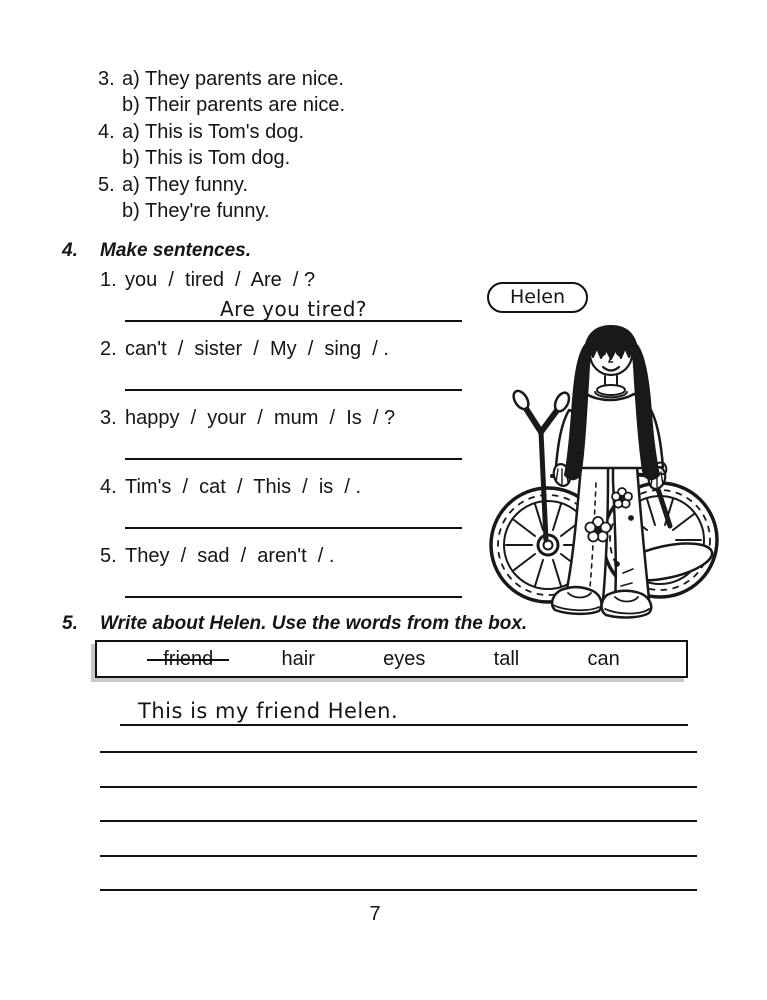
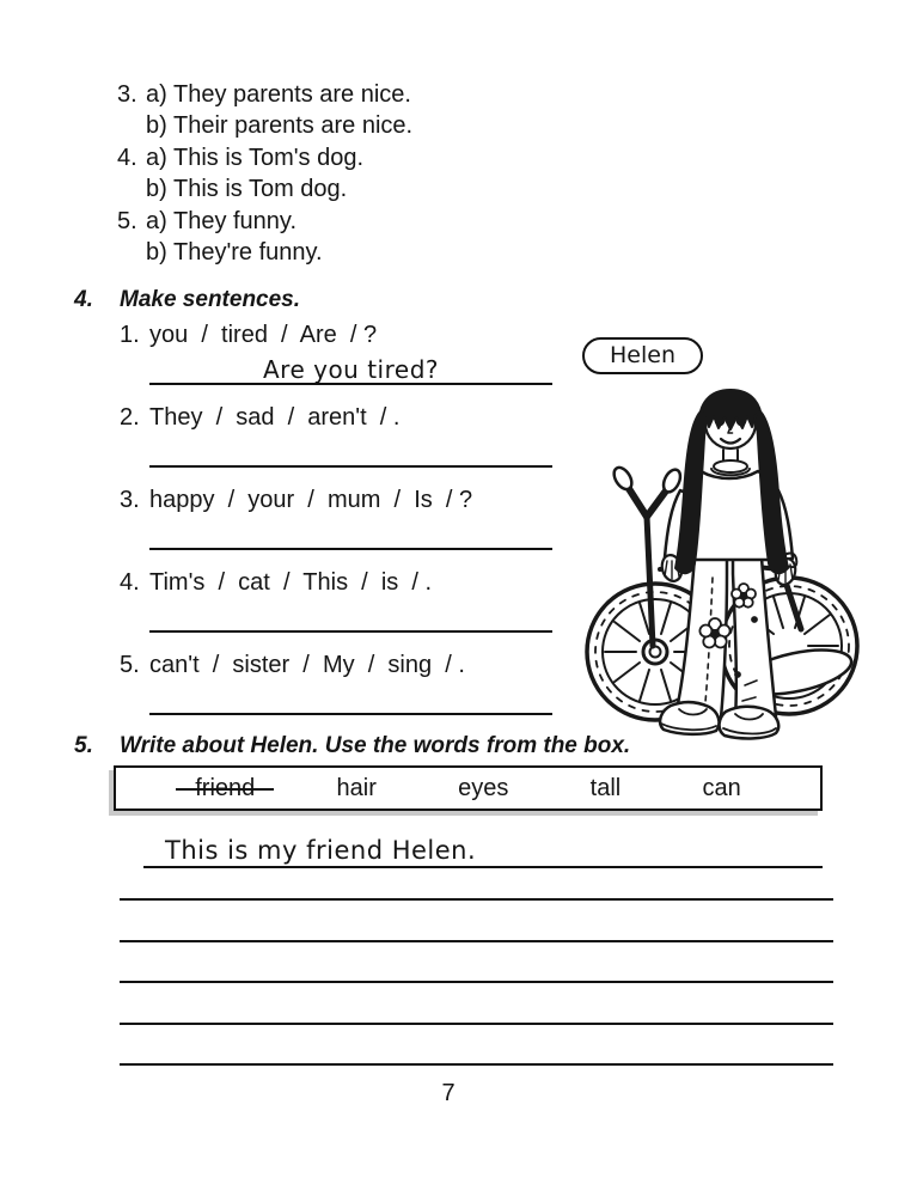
  3.
  a) They parents are nice.
  b) Their parents are nice.
  4.
  a) This is Tom's dog.
  b) This is Tom dog.
  5.
  a) They funny.
  b) They're funny.
  4.
  Make sentences.
  1.
  you / tired / Are / ?
  Are you tired?
  2.
- can't / sister / My / sing / .
+ They / sad / aren't / .
  3.
  happy / your / mum / Is / ?
  4.
  Tim's / cat / This / is / .
  5.
- They / sad / aren't / .
+ can't / sister / My / sing / .
  Helen
  5.
  Write about Helen. Use the words from the box.
  friend
  hair
  eyes
  tall
  can
  This is my friend Helen.
  7
